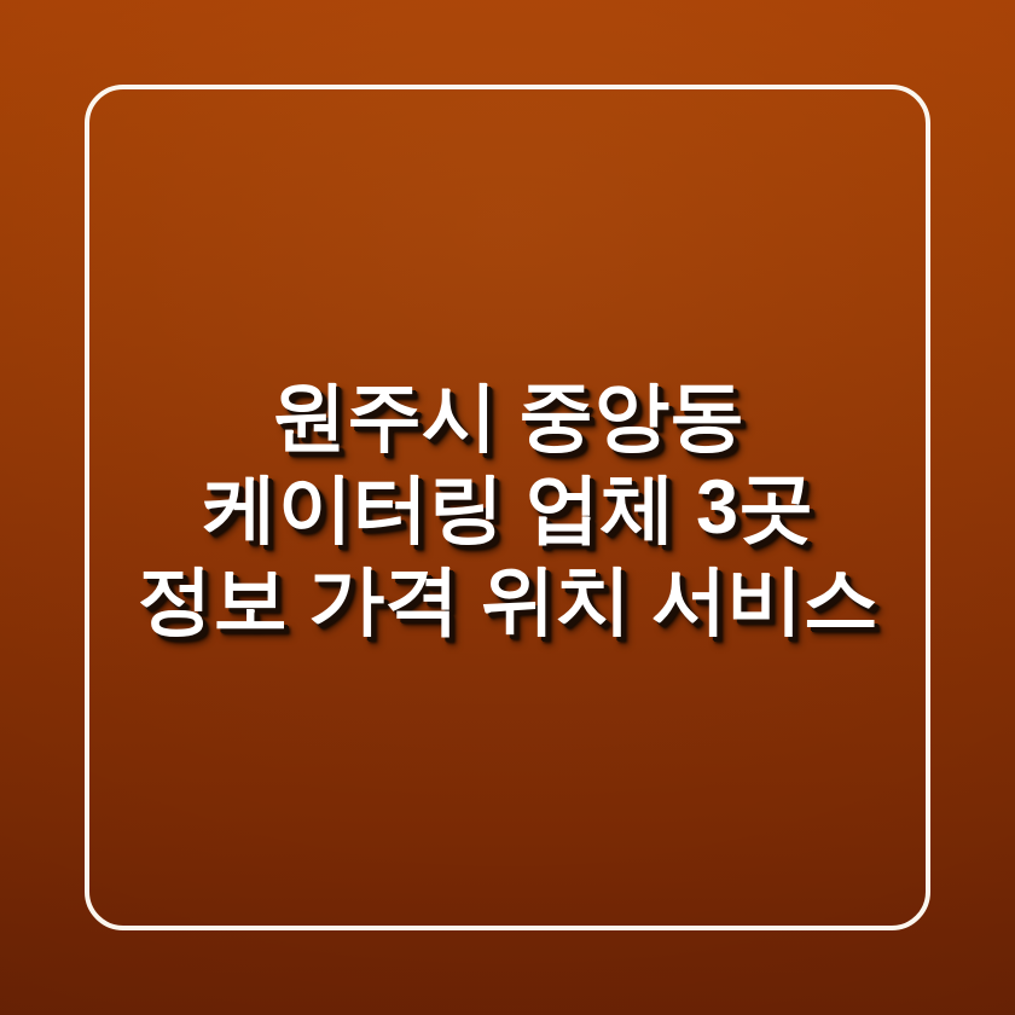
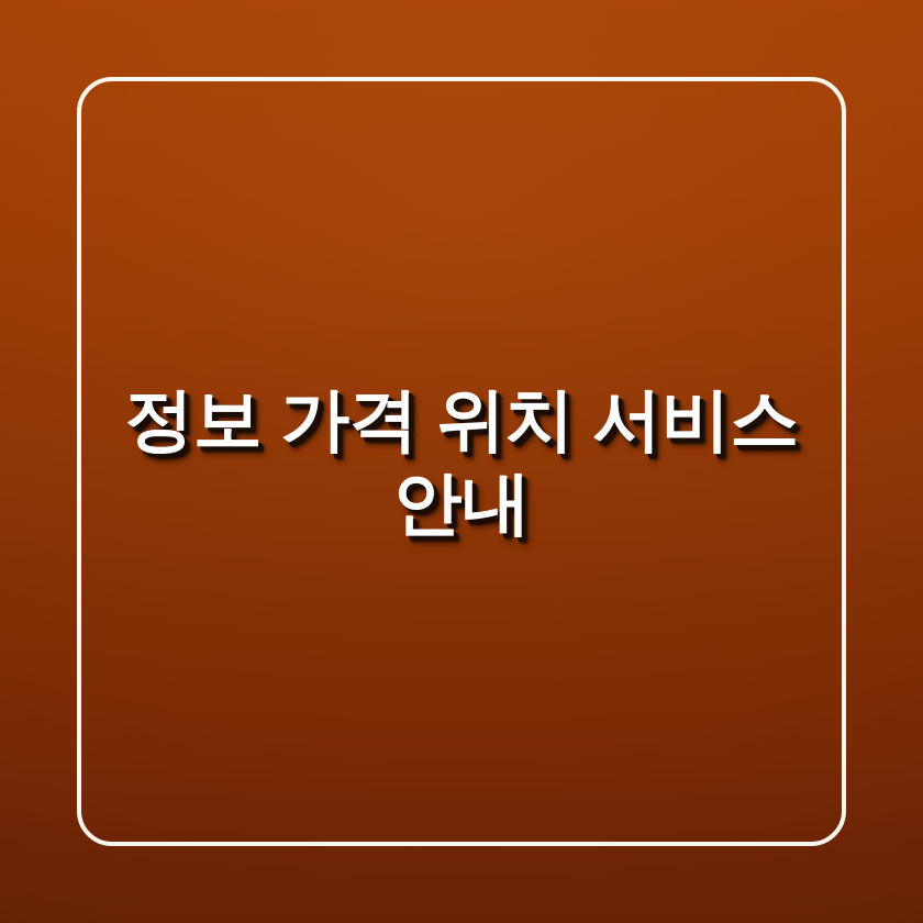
- 원주시 중앙동
- 케이터링 업체 3곳
  정보 가격 위치 서비스
+ 안내
